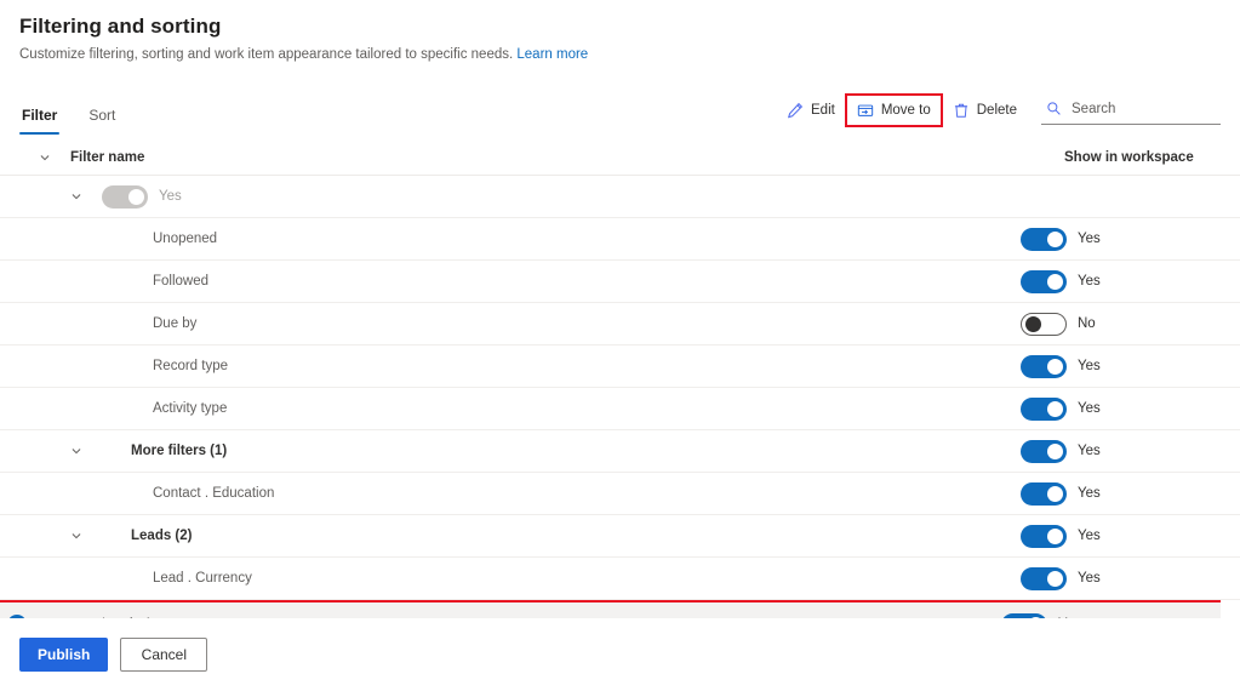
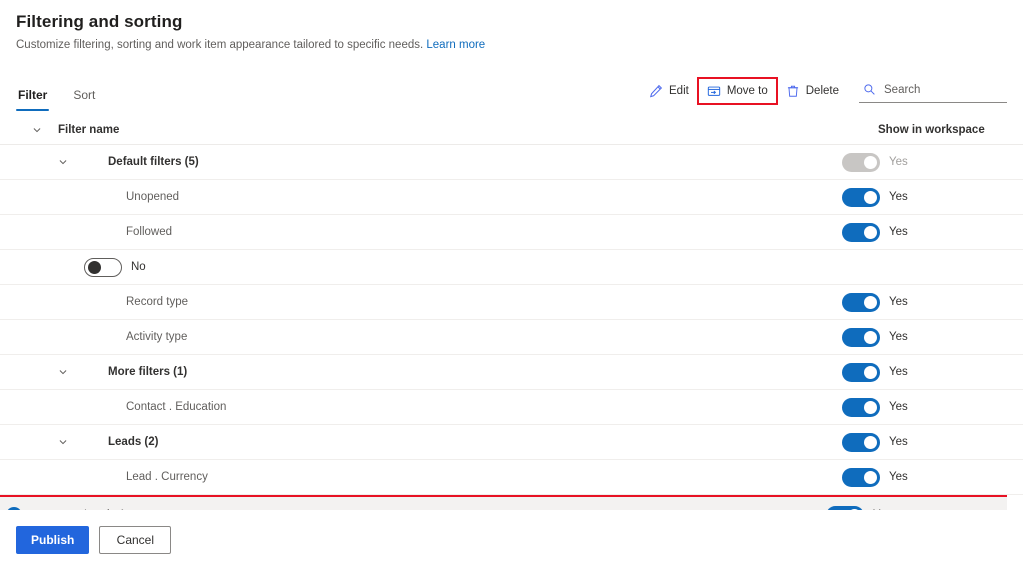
  Filtering and sorting
  Customize filtering, sorting and work item appearance tailored to specific needs. Learn more
  Filter
  Sort
  Edit
  Move to
  Delete
  Search
  Filter name
  Show in workspace
+ Default filters (5)
  Yes
  Unopened
  Yes
  Followed
  Yes
- Due by
  No
  Record type
  Yes
  Activity type
  Yes
  More filters (1)
  Yes
  Contact . Education
  Yes
  Leads (2)
  Yes
  Lead . Currency
  Yes
  Publish
  Cancel
